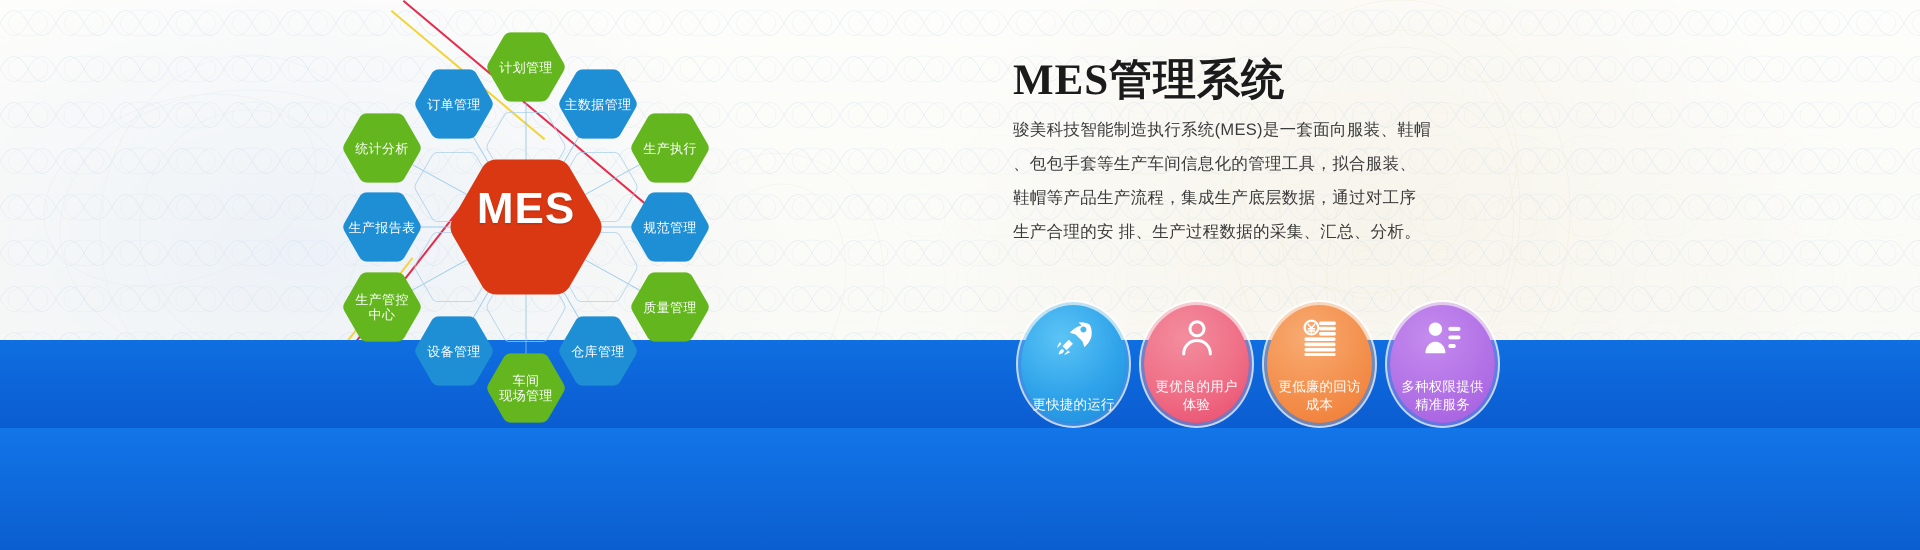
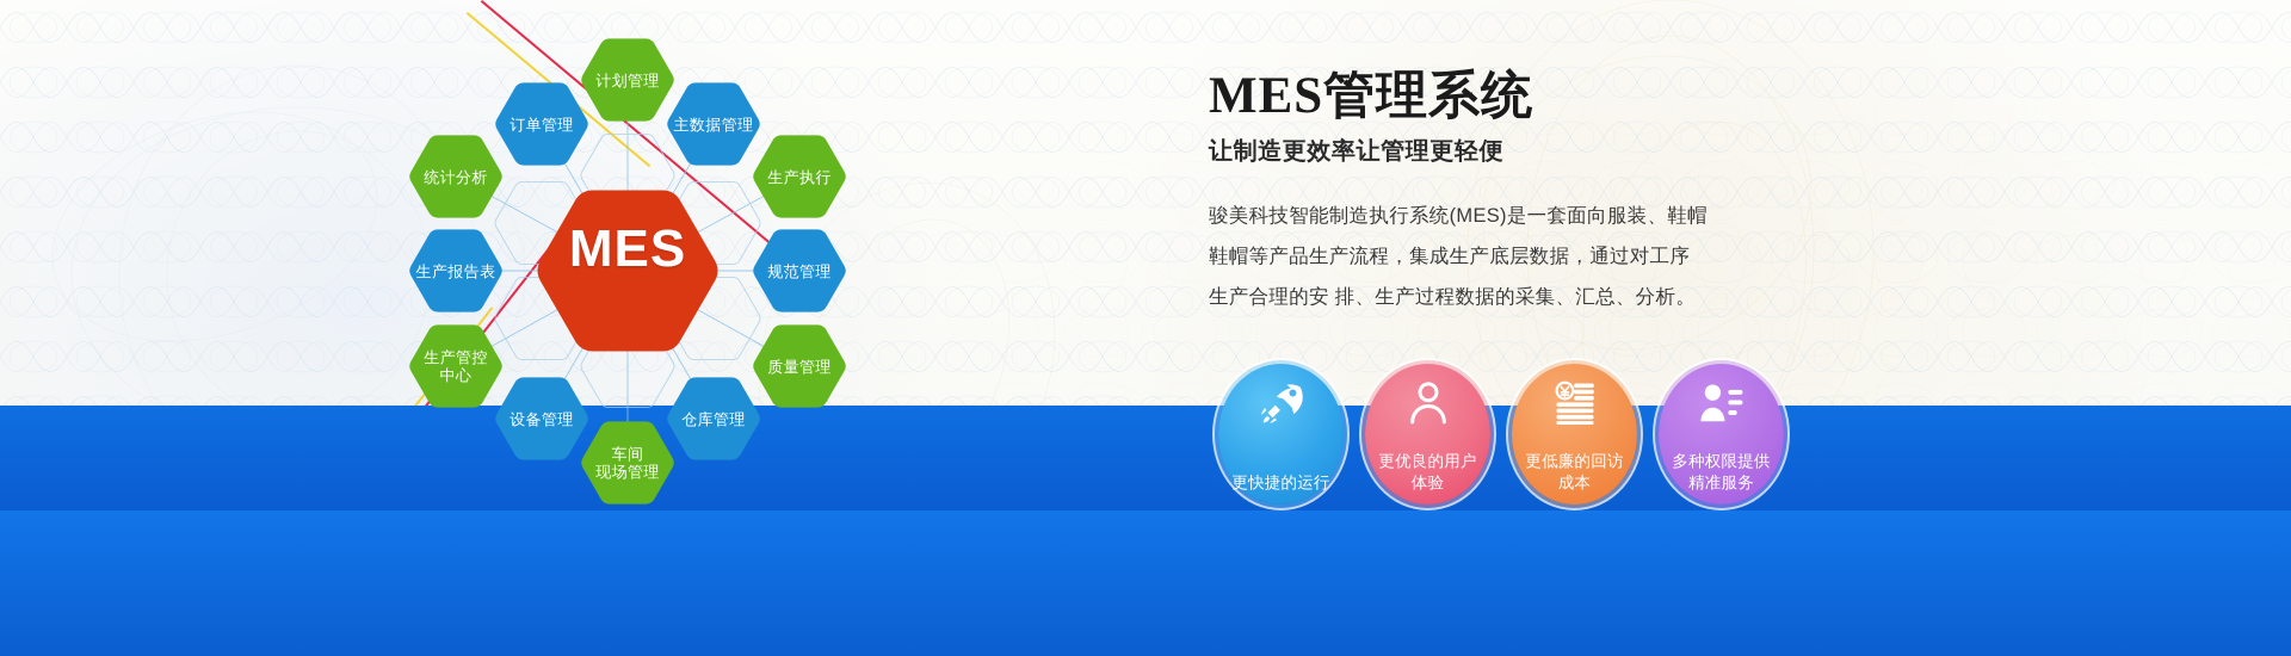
  计划管理
  订单管理
  统计分析
  生产报告表
  生产管控
  中心
  设备管理
  车间
  现场管理
  仓库管理
  质量管理
  规范管理
  生产执行
  主数据管理
  MES
  MES管理系统
+ 让制造更效率让管理更轻便
  骏美科技智能制造执行系统(MES)是一套面向服装、鞋帽
- 、包包手套等生产车间信息化的管理工具，拟合服装、
  鞋帽等产品生产流程，集成生产底层数据，通过对工序
  生产合理的安 排、生产过程数据的采集、汇总、分析。
  更快捷的运行
  更优良的用户
  体验
  更低廉的回访
  成本
  多种权限提供
  精准服务
